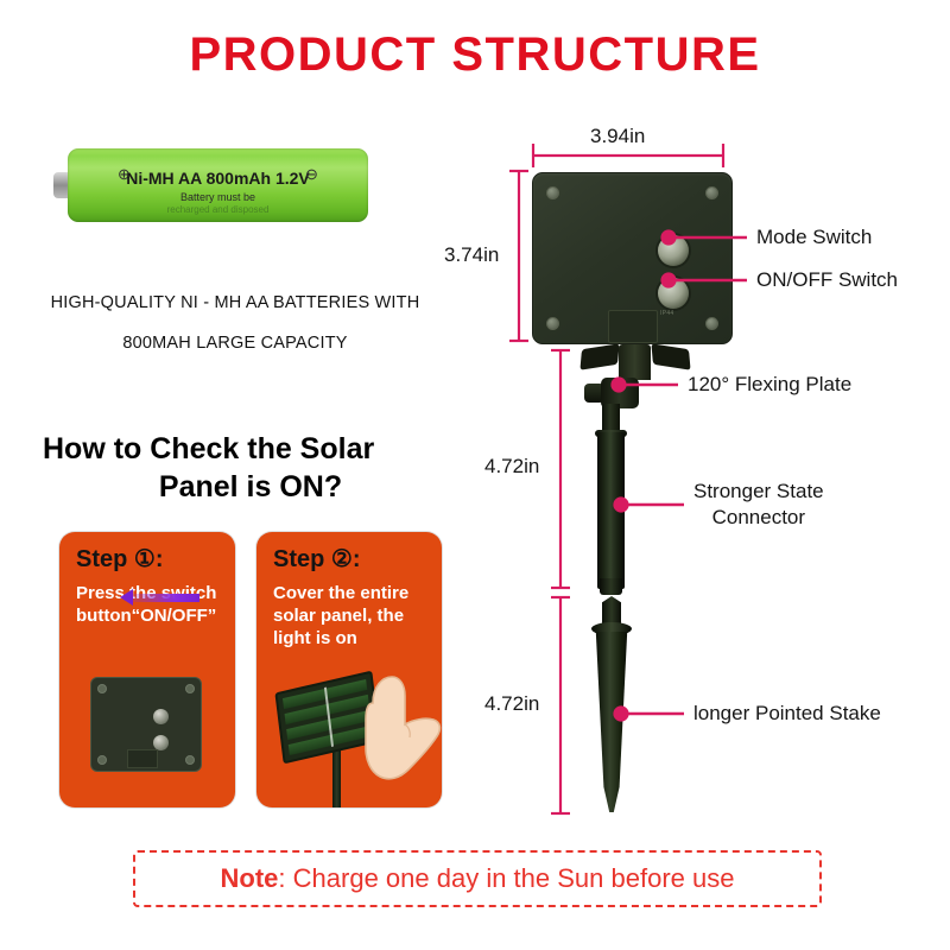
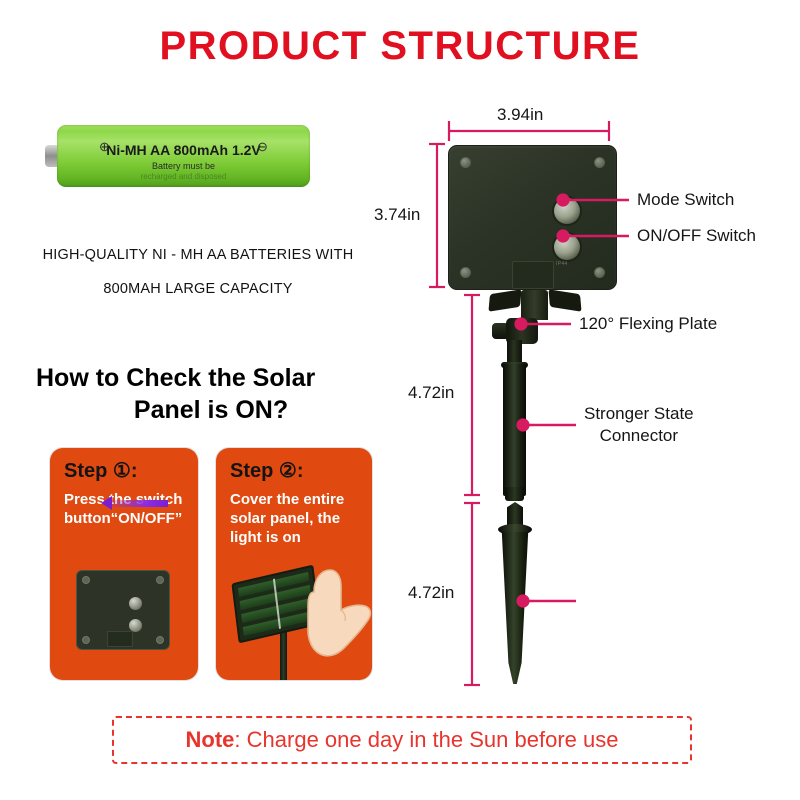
  PRODUCT STRUCTURE
  ⊕
  Ni-MH AA 800mAh 1.2V
  ⊖
  Battery must be
  recharged and disposed
  HIGH-QUALITY NI - MH AA BATTERIES WITH
  800MAH LARGE CAPACITY
  How to Check the Solar
  Panel is ON?
  Step ①:
  button“ON/OFF”
  Step ②:
  Cover the entire
  solar panel, the
  light is on
  3.94in
  3.74in
  4.72in
  4.72in
  Mode Switch
  ON/OFF Switch
  120° Flexing Plate
  Stronger State
  Connector
- longer Pointed Stake
  Note: Charge one day in the Sun before use
